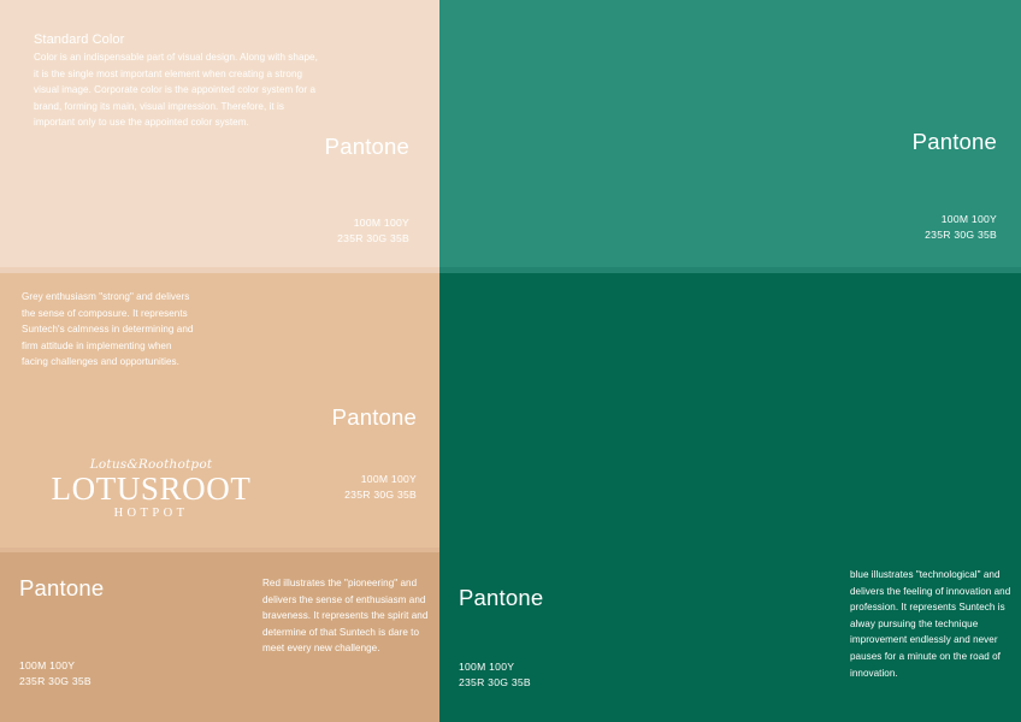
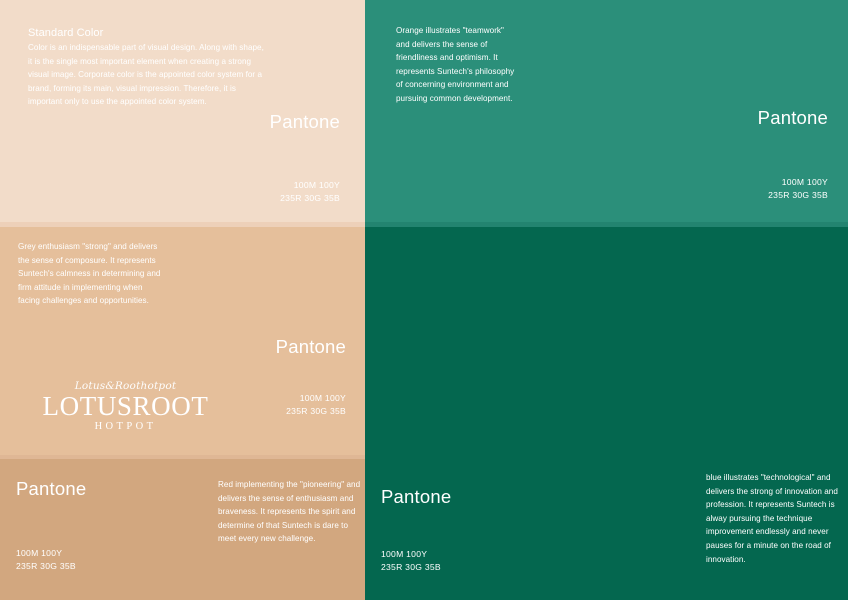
  Standard Color
  Color is an indispensable part of visual design. Along with shape, it is the single most important element when creating a strong visual image. Corporate color is the appointed color system for a brand, forming its main, visual impression. Therefore, it is important only to use the appointed color system.
+ Orange illustrates "teamwork" and delivers the sense of friendliness and optimism. It represents Suntech's philosophy of concerning environment and pursuing common development.
  Grey enthusiasm "strong" and delivers the sense of composure. It represents Suntech's calmness in determining and firm attitude in implementing when facing challenges and opportunities.
- Red illustrates the "pioneering" and delivers the sense of enthusiasm and braveness. It represents the spirit and determine of that Suntech is dare to meet every new challenge.
+ Red implementing the "pioneering" and delivers the sense of enthusiasm and braveness. It represents the spirit and determine of that Suntech is dare to meet every new challenge.
- blue illustrates "technological" and delivers the feeling of innovation and profession. It represents Suntech is alway pursuing the technique improvement endlessly and never pauses for a minute on the road of innovation.
+ blue illustrates "technological" and delivers the strong of innovation and profession. It represents Suntech is alway pursuing the technique improvement endlessly and never pauses for a minute on the road of innovation.
  Pantone
  100M 100Y
  235R 30G 35B
  Pantone
  100M 100Y
  235R 30G 35B
  Pantone
  100M 100Y
  235R 30G 35B
  Pantone
  100M 100Y
  235R 30G 35B
  Pantone
  100M 100Y
  235R 30G 35B
  Lotus&Roothotpot
  LOTUSROOT
  HOTPOT
